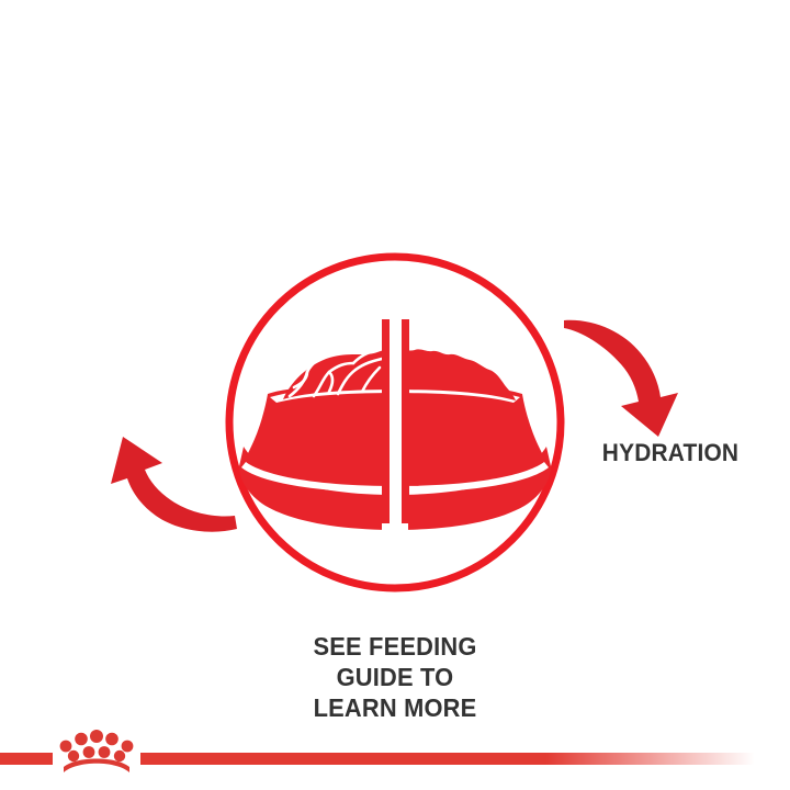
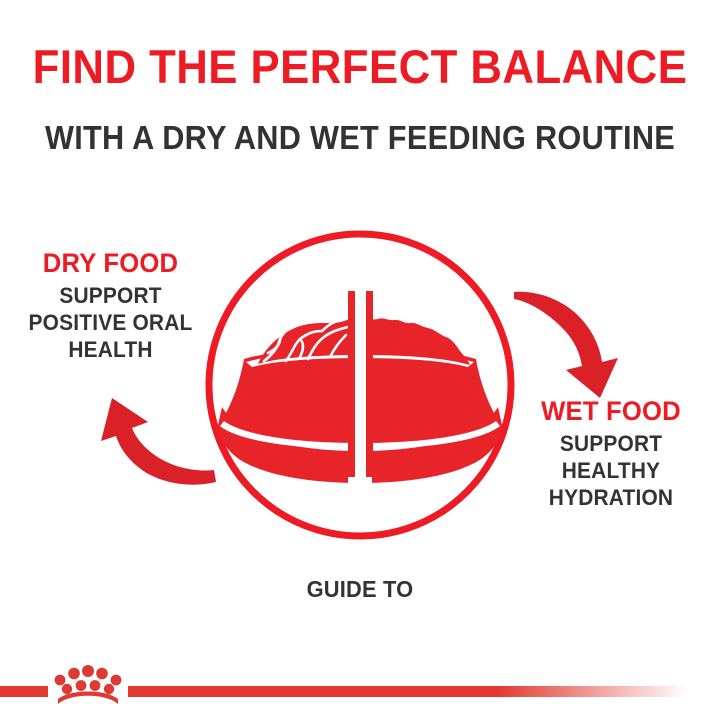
+ FIND THE PERFECT BALANCE
+ WITH A DRY AND WET FEEDING ROUTINE
+ DRY FOOD
+ SUPPORT
+ POSITIVE ORAL
+ HEALTH
+ WET FOOD
+ SUPPORT HEALTHY
  HYDRATION
- SEE FEEDING
  GUIDE TO
- LEARN MORE
